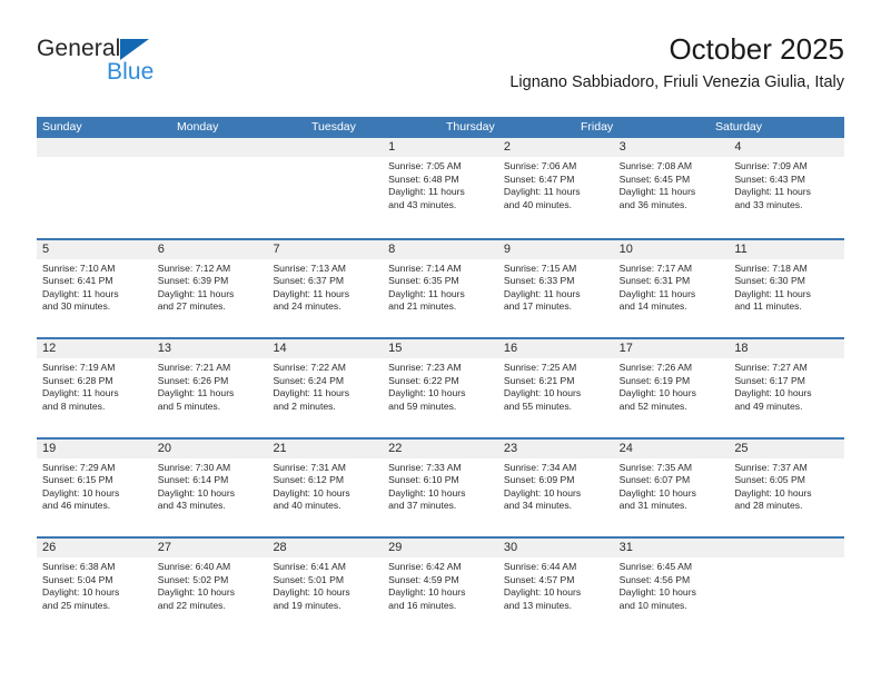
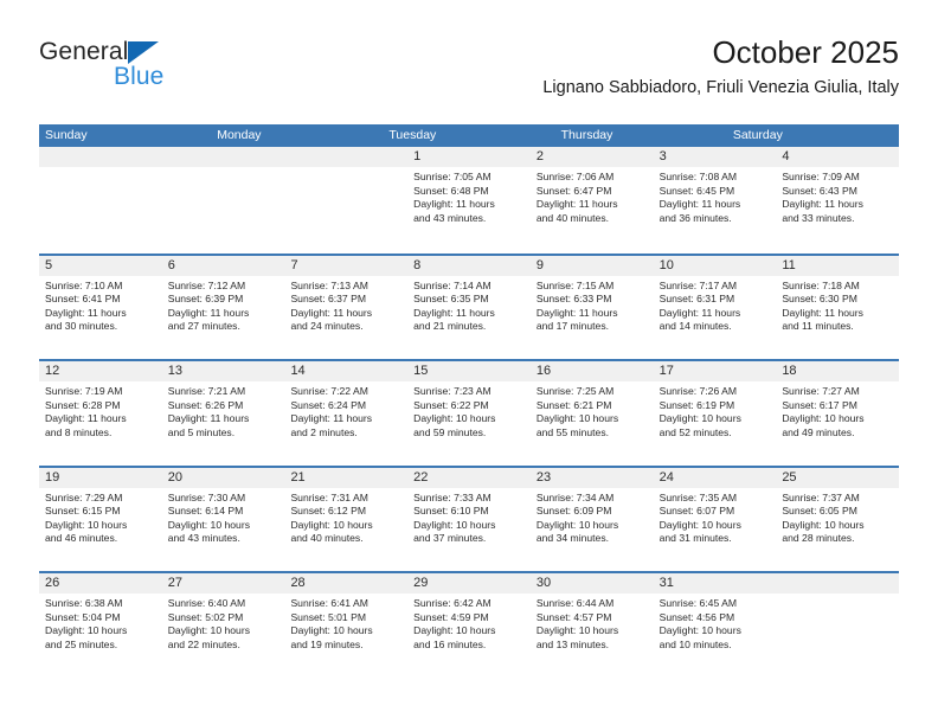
  General
  Blue
  October 2025
  Lignano Sabbiadoro, Friuli Venezia Giulia, Italy
  Sunday
  Monday
  Tuesday
  Thursday
- Friday
  Saturday
  1
  Sunrise: 7:05 AM
  Sunset: 6:48 PM
  Daylight: 11 hours
  and 43 minutes.
  2
  Sunrise: 7:06 AM
  Sunset: 6:47 PM
  Daylight: 11 hours
  and 40 minutes.
  3
  Sunrise: 7:08 AM
  Sunset: 6:45 PM
  Daylight: 11 hours
  and 36 minutes.
  4
  Sunrise: 7:09 AM
  Sunset: 6:43 PM
  Daylight: 11 hours
  and 33 minutes.
  5
  Sunrise: 7:10 AM
  Sunset: 6:41 PM
  Daylight: 11 hours
  and 30 minutes.
  6
  Sunrise: 7:12 AM
  Sunset: 6:39 PM
  Daylight: 11 hours
  and 27 minutes.
  7
  Sunrise: 7:13 AM
  Sunset: 6:37 PM
  Daylight: 11 hours
  and 24 minutes.
  8
  Sunrise: 7:14 AM
  Sunset: 6:35 PM
  Daylight: 11 hours
  and 21 minutes.
  9
  Sunrise: 7:15 AM
  Sunset: 6:33 PM
  Daylight: 11 hours
  and 17 minutes.
  10
  Sunrise: 7:17 AM
  Sunset: 6:31 PM
  Daylight: 11 hours
  and 14 minutes.
  11
  Sunrise: 7:18 AM
  Sunset: 6:30 PM
  Daylight: 11 hours
  and 11 minutes.
  12
  Sunrise: 7:19 AM
  Sunset: 6:28 PM
  Daylight: 11 hours
  and 8 minutes.
  13
  Sunrise: 7:21 AM
  Sunset: 6:26 PM
  Daylight: 11 hours
  and 5 minutes.
  14
  Sunrise: 7:22 AM
  Sunset: 6:24 PM
  Daylight: 11 hours
  and 2 minutes.
  15
  Sunrise: 7:23 AM
  Sunset: 6:22 PM
  Daylight: 10 hours
  and 59 minutes.
  16
  Sunrise: 7:25 AM
  Sunset: 6:21 PM
  Daylight: 10 hours
  and 55 minutes.
  17
  Sunrise: 7:26 AM
  Sunset: 6:19 PM
  Daylight: 10 hours
  and 52 minutes.
  18
  Sunrise: 7:27 AM
  Sunset: 6:17 PM
  Daylight: 10 hours
  and 49 minutes.
  19
  Sunrise: 7:29 AM
  Sunset: 6:15 PM
  Daylight: 10 hours
  and 46 minutes.
  20
  Sunrise: 7:30 AM
  Sunset: 6:14 PM
  Daylight: 10 hours
  and 43 minutes.
  21
  Sunrise: 7:31 AM
  Sunset: 6:12 PM
  Daylight: 10 hours
  and 40 minutes.
  22
  Sunrise: 7:33 AM
  Sunset: 6:10 PM
  Daylight: 10 hours
  and 37 minutes.
  23
  Sunrise: 7:34 AM
  Sunset: 6:09 PM
  Daylight: 10 hours
  and 34 minutes.
  24
  Sunrise: 7:35 AM
  Sunset: 6:07 PM
  Daylight: 10 hours
  and 31 minutes.
  25
  Sunrise: 7:37 AM
  Sunset: 6:05 PM
  Daylight: 10 hours
  and 28 minutes.
  26
  Sunrise: 6:38 AM
  Sunset: 5:04 PM
  Daylight: 10 hours
  and 25 minutes.
  27
  Sunrise: 6:40 AM
  Sunset: 5:02 PM
  Daylight: 10 hours
  and 22 minutes.
  28
  Sunrise: 6:41 AM
  Sunset: 5:01 PM
  Daylight: 10 hours
  and 19 minutes.
  29
  Sunrise: 6:42 AM
  Sunset: 4:59 PM
  Daylight: 10 hours
  and 16 minutes.
  30
  Sunrise: 6:44 AM
  Sunset: 4:57 PM
  Daylight: 10 hours
  and 13 minutes.
  31
  Sunrise: 6:45 AM
  Sunset: 4:56 PM
  Daylight: 10 hours
  and 10 minutes.
